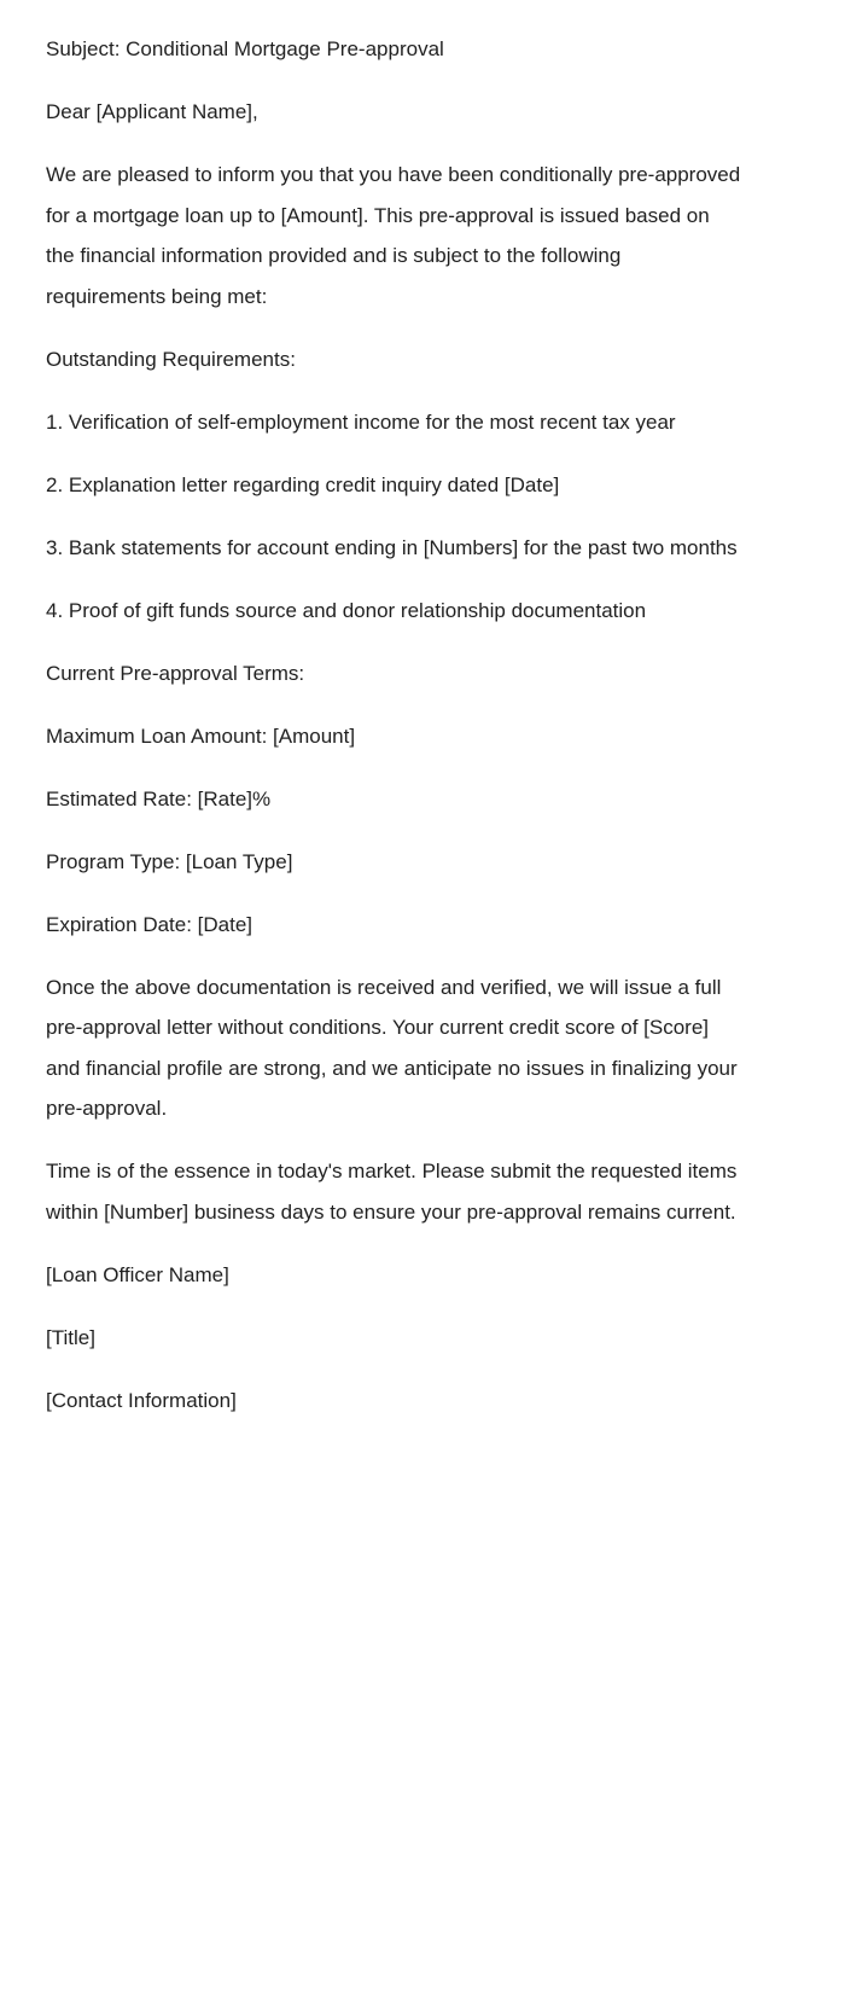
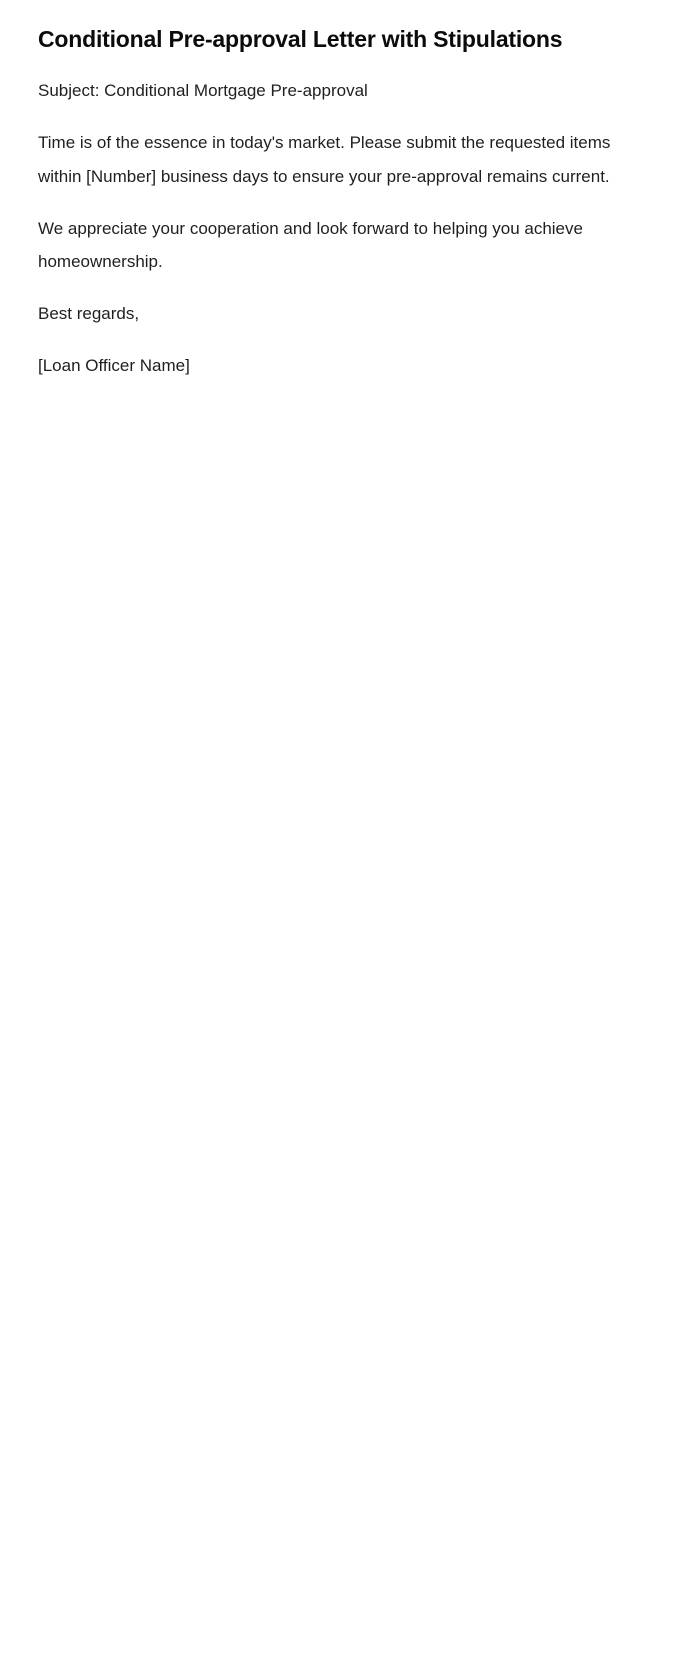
+ Conditional Pre-approval Letter with Stipulations
  Subject: Conditional Mortgage Pre-approval
- Dear [Applicant Name],
- We are pleased to inform you that you have been conditionally pre-approved for a mortgage loan up to [Amount]. This pre-approval is issued based on the financial information provided and is subject to the following requirements being met:
- Outstanding Requirements:
- 1. Verification of self-employment income for the most recent tax year
- 2. Explanation letter regarding credit inquiry dated [Date]
- 3. Bank statements for account ending in [Numbers] for the past two months
- 4. Proof of gift funds source and donor relationship documentation
- Current Pre-approval Terms:
- Maximum Loan Amount: [Amount]
- Estimated Rate: [Rate]%
- Program Type: [Loan Type]
- Expiration Date: [Date]
- Once the above documentation is received and verified, we will issue a full pre-approval letter without conditions. Your current credit score of [Score] and financial profile are strong, and we anticipate no issues in finalizing your pre-approval.
  Time is of the essence in today's market. Please submit the requested items within [Number] business days to ensure your pre-approval remains current.
+ We appreciate your cooperation and look forward to helping you achieve homeownership.
+ Best regards,
  [Loan Officer Name]
- [Title]
- [Contact Information]
